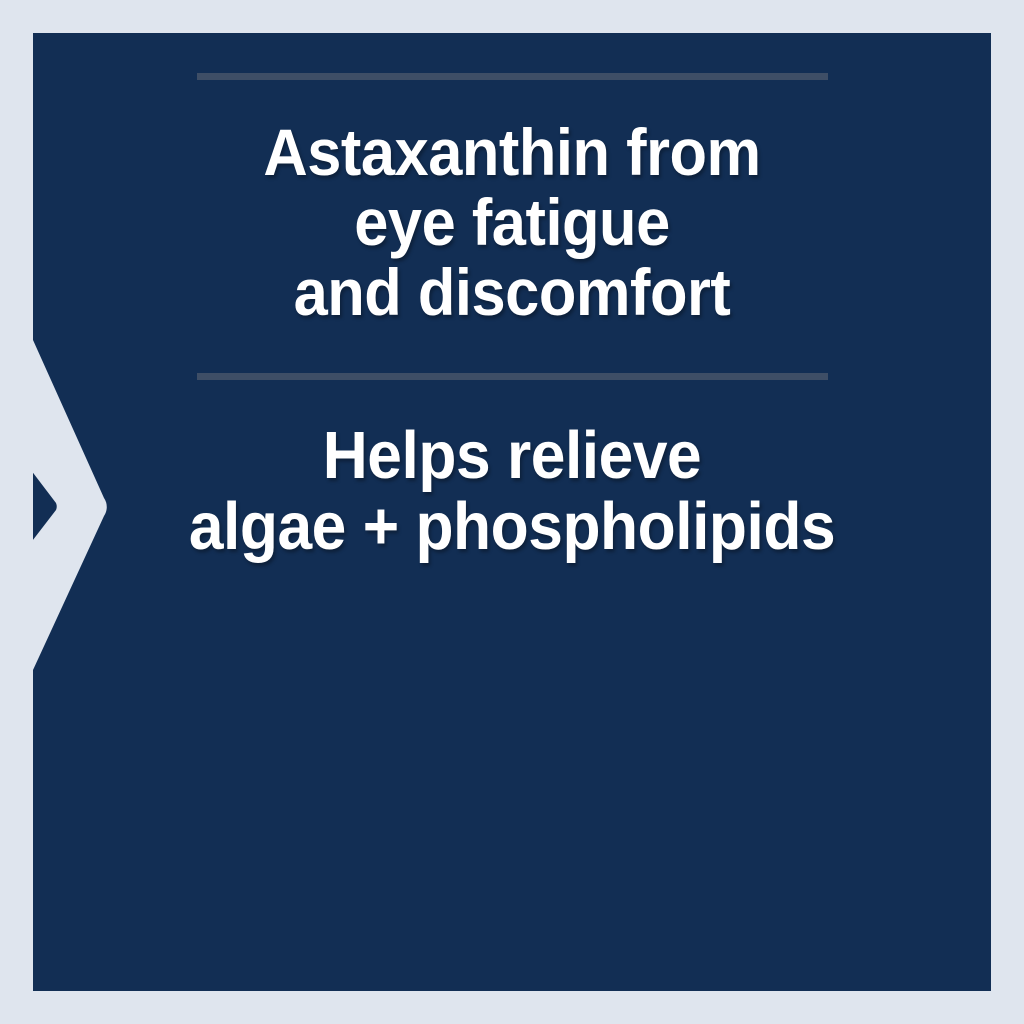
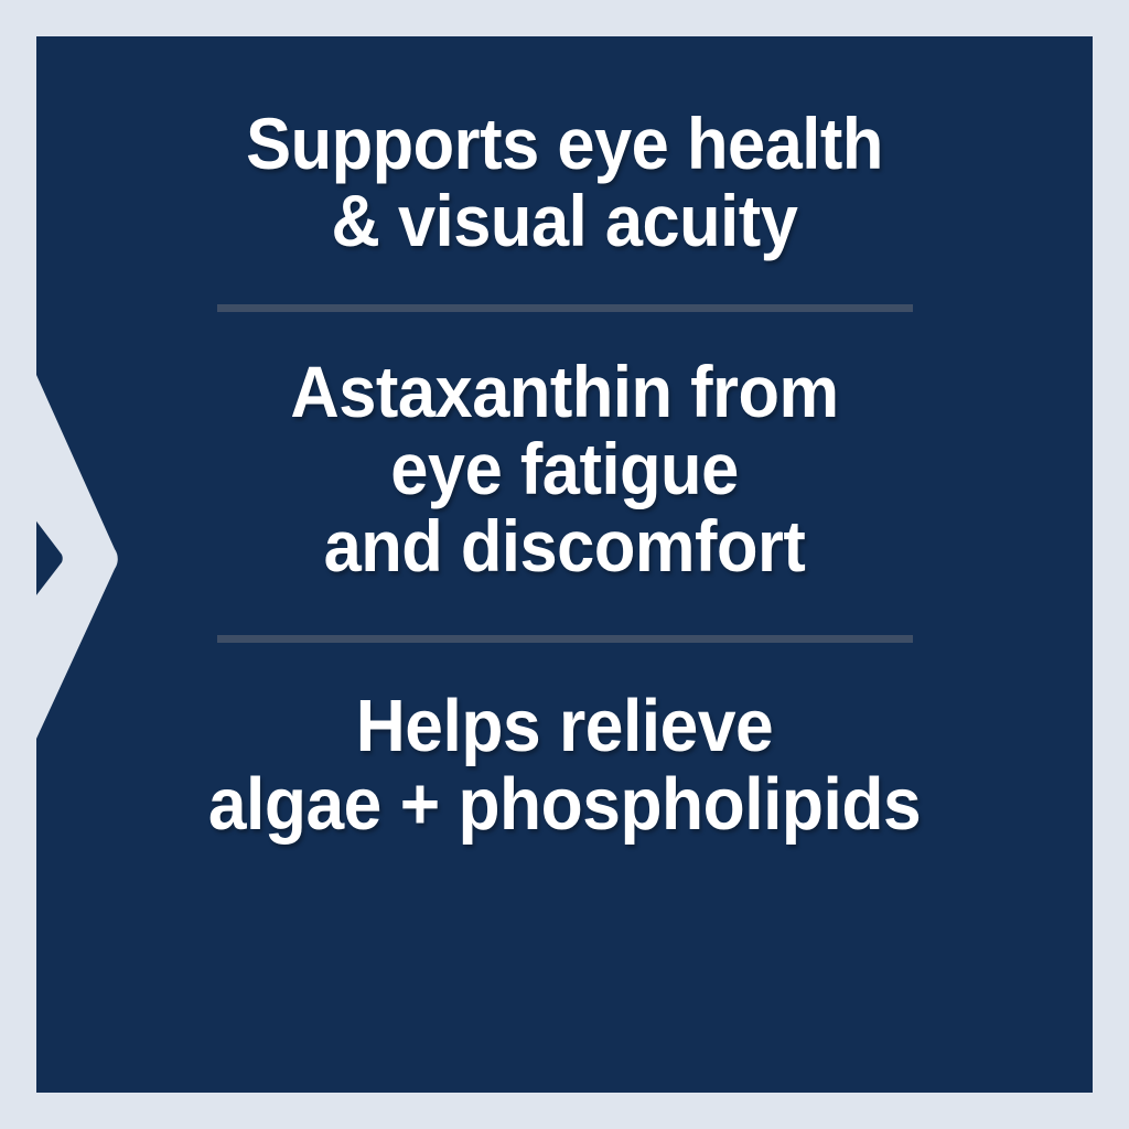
+ Supports eye health
+ & visual acuity
  Astaxanthin from
  eye fatigue
  and discomfort
  Helps relieve
  algae + phospholipids
